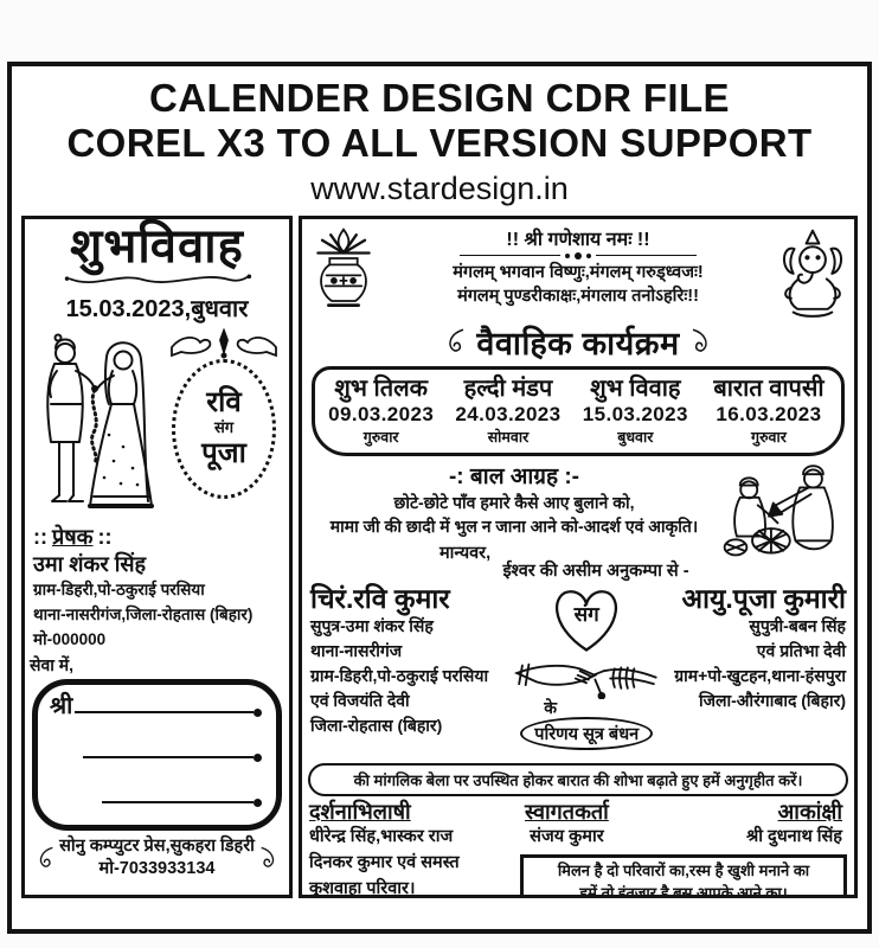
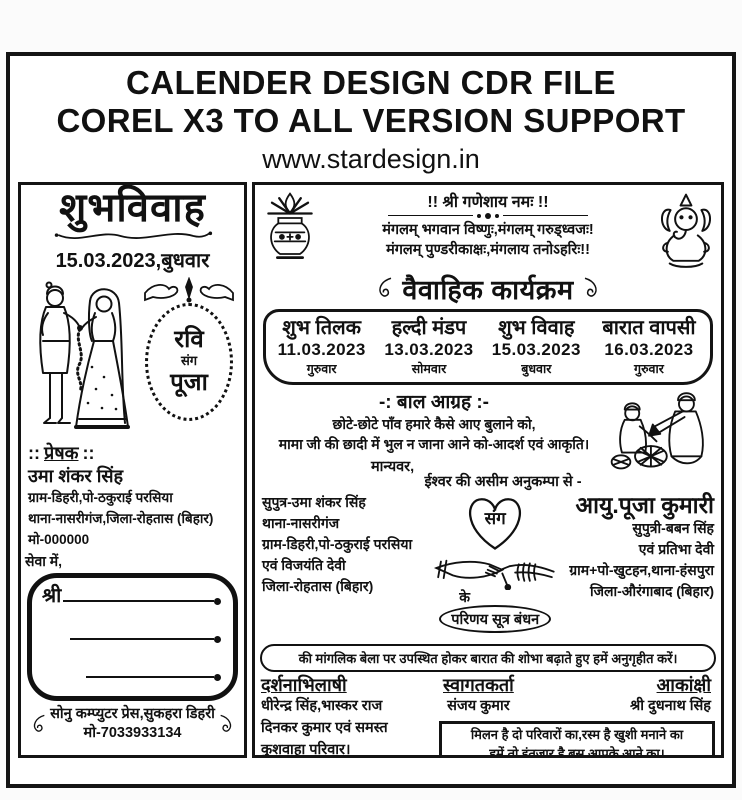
  CALENDER DESIGN CDR FILE
  COREL X3 TO ALL VERSION SUPPORT
  www.stardesign.in
  शुभविवाह
  15.03.2023,बुधवार
  रवि
  संग
  पूजा
  :: प्रेषक ::
  उमा शंकर सिंह
  ग्राम-डिहरी,पो-ठकुराई परसिया
  थाना-नासरीगंज,जिला-रोहतास (बिहार)
  मो-000000
  सेवा में,
  श्री
  सोनु कम्प्युटर प्रेस,सुकहरा डिहरी
  मो-7033933134
  !! श्री गणेशाय नमः !!
  मंगलम् भगवान विष्णुः,मंगलम् गरुड्ध्वजः!
  मंगलम् पुण्डरीकाक्षः,मंगलाय तनोऽहरिः!!
  वैवाहिक कार्यक्रम
  शुभ तिलक
  हल्दी मंडप
  शुभ विवाह
  बारात वापसी
- 09.03.2023
+ 11.03.2023
- 24.03.2023
+ 13.03.2023
  15.03.2023
  16.03.2023
  गुरुवार
  सोमवार
  बुधवार
  गुरुवार
  -: बाल आग्रह :-
  छोटे-छोटे पाँव हमारे कैसे आए बुलाने को,
  मामा जी की छादी में भुल न जाना आने को-आदर्श एवं आकृति।
  मान्यवर,
  ईश्वर की असीम अनुकम्पा से -
- चिरं.रवि कुमार
  सुपुत्र-उमा शंकर सिंह
  थाना-नासरीगंज
  ग्राम-डिहरी,पो-ठकुराई परसिया
  एवं विजयंति देवी
  जिला-रोहतास (बिहार)
  संग
  के
  परिणय सूत्र बंधन
  आयु.पूजा कुमारी
  सुपुत्री-बबन सिंह
  एवं प्रतिभा देवी
  ग्राम+पो-खुटहन,थाना-हंसपुरा
  जिला-औरंगाबाद (बिहार)
  की मांगलिक बेला पर उपस्थित होकर बारात की शोभा बढ़ाते हुए हमें अनुगृहीत करें।
  दर्शनाभिलाषी
  धीरेन्द्र सिंह,भास्कर राज
  दिनकर कुमार एवं समस्त
  कुशवाहा परिवार।
  स्वागतकर्ता
  संजय कुमार
  आकांक्षी
  श्री दुधनाथ सिंह
  मिलन है दो परिवारों का,रस्म है खुशी मनाने का
  हमें तो इंतजार है बस आपके आने का।
